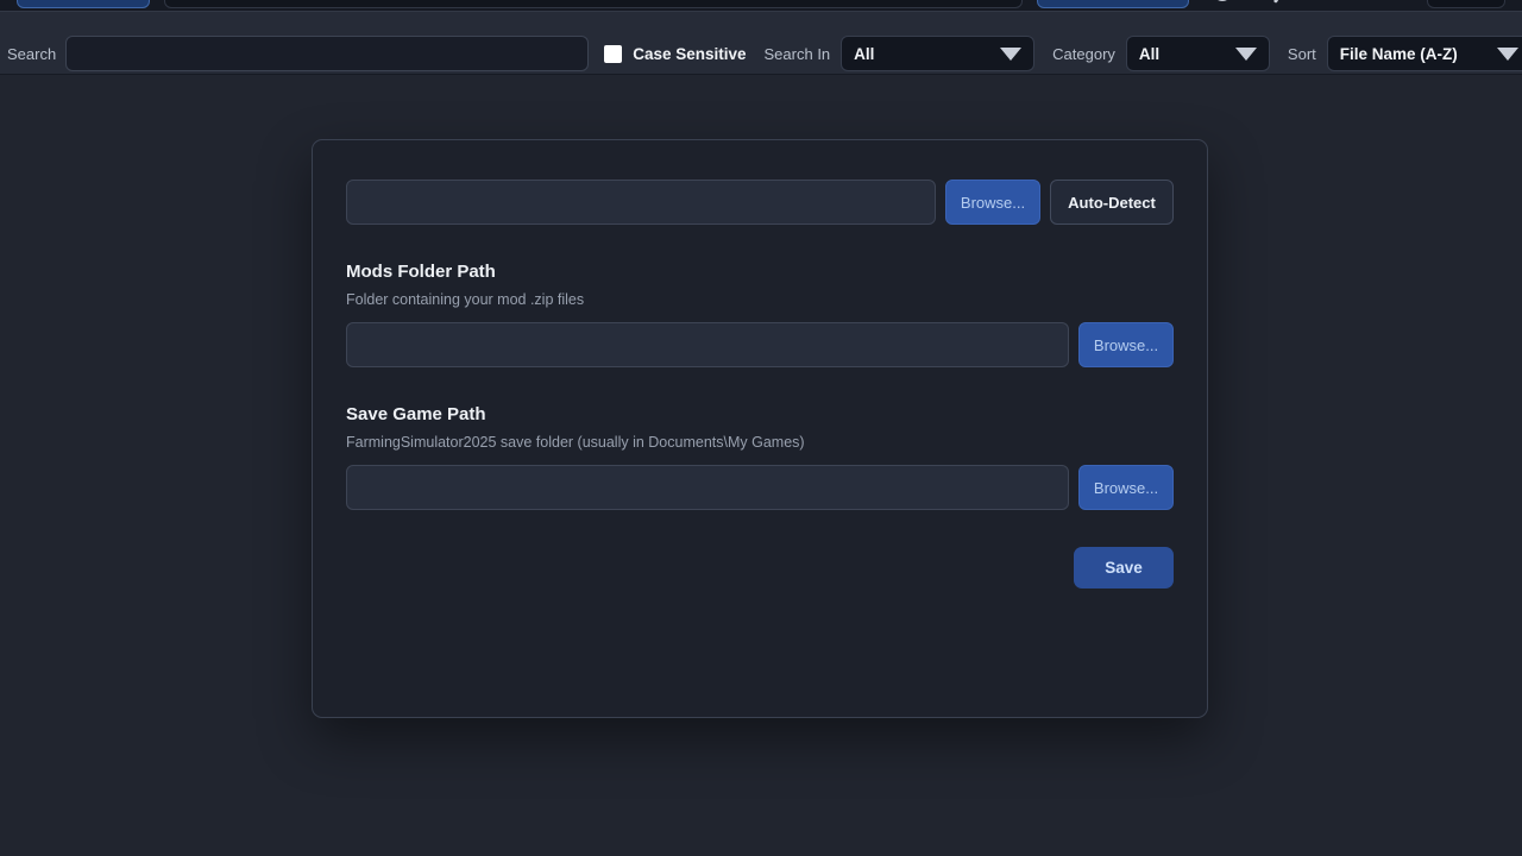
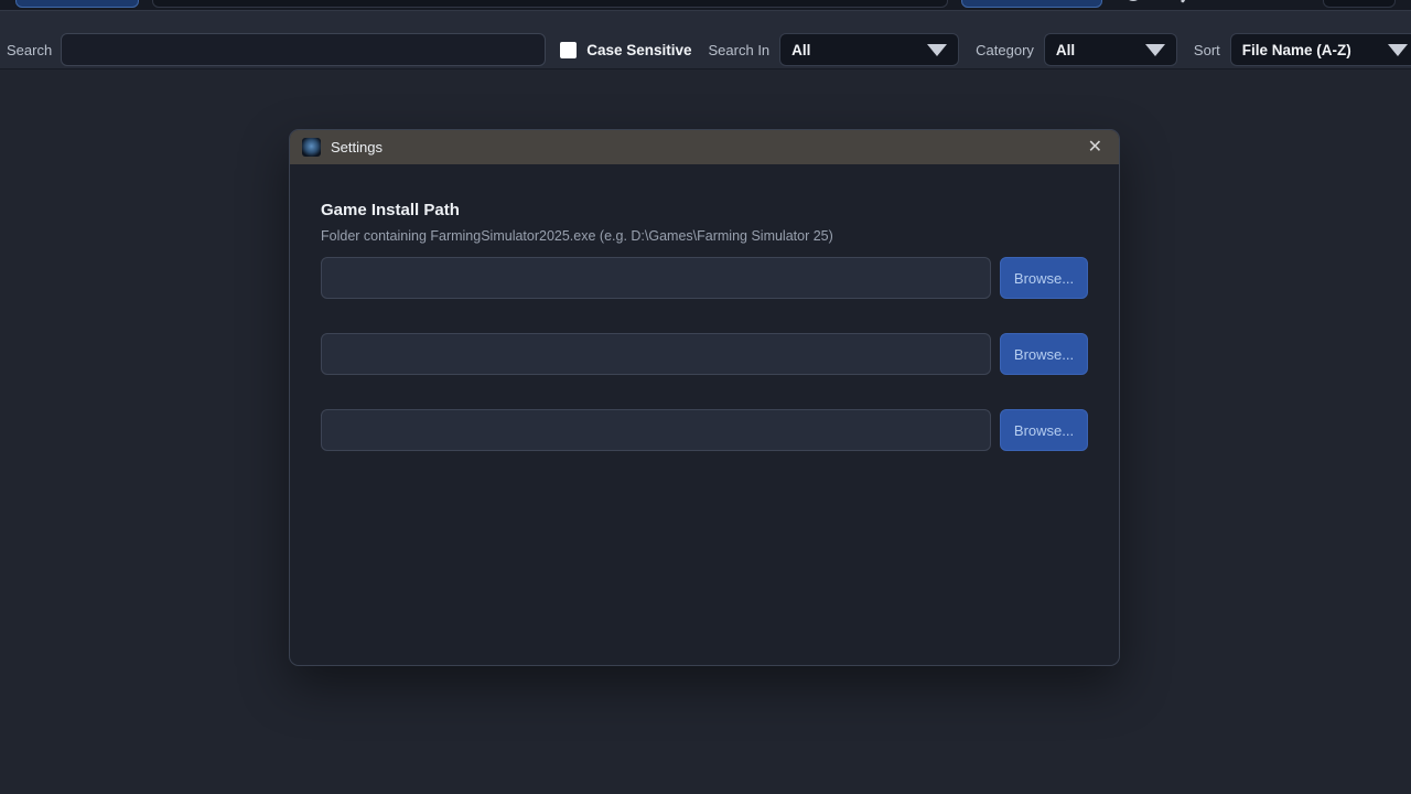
  Search
  Case Sensitive
  Search In
  All
  Category
  All
  Sort
  File Name (A-Z)
+ Settings
+ ✕
+ Game Install Path
+ Folder containing FarmingSimulator2025.exe (e.g. D:\Games\Farming Simulator 25)
  Browse...
- Auto-Detect
- Mods Folder Path
- Folder containing your mod .zip files
  Browse...
- Save Game Path
- FarmingSimulator2025 save folder (usually in Documents\My Games)
  Browse...
- Save
